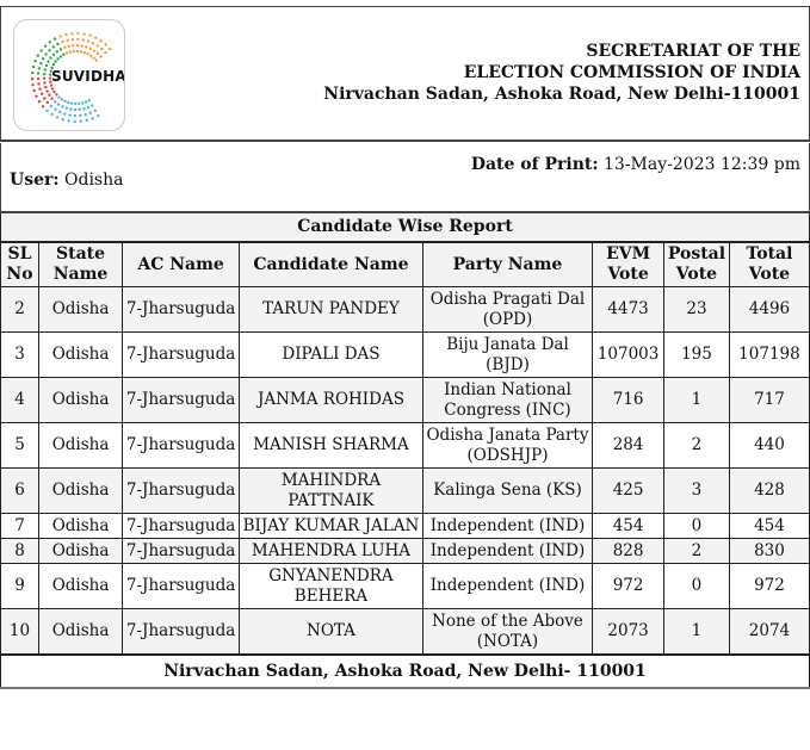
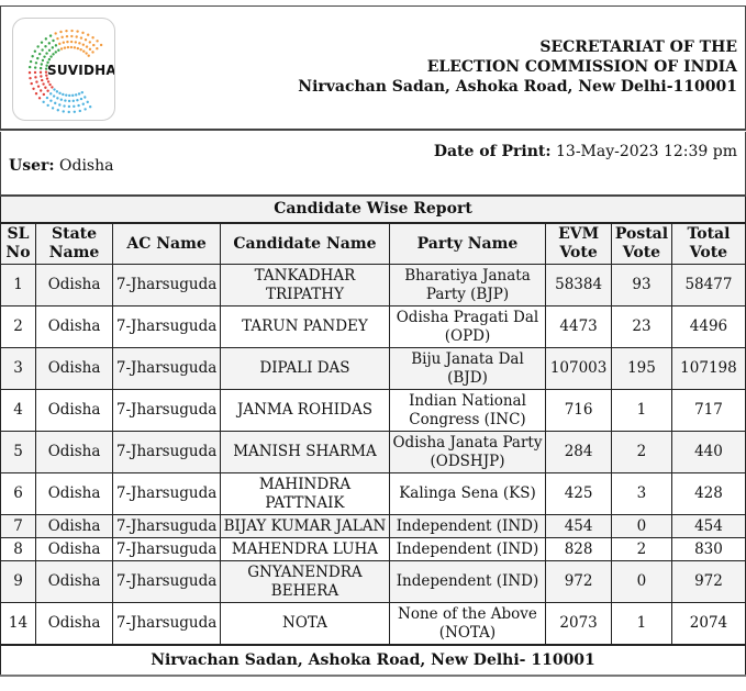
  SUVIDHA
  SECRETARIAT OF THE
  ELECTION COMMISSION OF INDIA
  Nirvachan Sadan, Ashoka Road, New Delhi-110001
  User: Odisha
  Date of Print: 13-May-2023 12:39 pm
  Candidate Wise Report
  SL No	State Name	AC Name	Candidate Name	Party Name	EVM Vote	Postal Vote	Total Vote
+ 1	Odisha	7-Jharsuguda	TANKADHAR TRIPATHY	Bharatiya Janata Party (BJP)	58384	93	58477
  2	Odisha	7-Jharsuguda	TARUN PANDEY	Odisha Pragati Dal (OPD)	4473	23	4496
  3	Odisha	7-Jharsuguda	DIPALI DAS	Biju Janata Dal (BJD)	107003	195	107198
  4	Odisha	7-Jharsuguda	JANMA ROHIDAS	Indian National Congress (INC)	716	1	717
  5	Odisha	7-Jharsuguda	MANISH SHARMA	Odisha Janata Party (ODSHJP)	284	2	440
  6	Odisha	7-Jharsuguda	MAHINDRA PATTNAIK	Kalinga Sena (KS)	425	3	428
  7	Odisha	7-Jharsuguda	BIJAY KUMAR JALAN	Independent (IND)	454	0	454
  8	Odisha	7-Jharsuguda	MAHENDRA LUHA	Independent (IND)	828	2	830
  9	Odisha	7-Jharsuguda	GNYANENDRA BEHERA	Independent (IND)	972	0	972
- 10	Odisha	7-Jharsuguda	NOTA	None of the Above (NOTA)	2073	1	2074
+ 14	Odisha	7-Jharsuguda	NOTA	None of the Above (NOTA)	2073	1	2074
  Nirvachan Sadan, Ashoka Road, New Delhi- 110001
